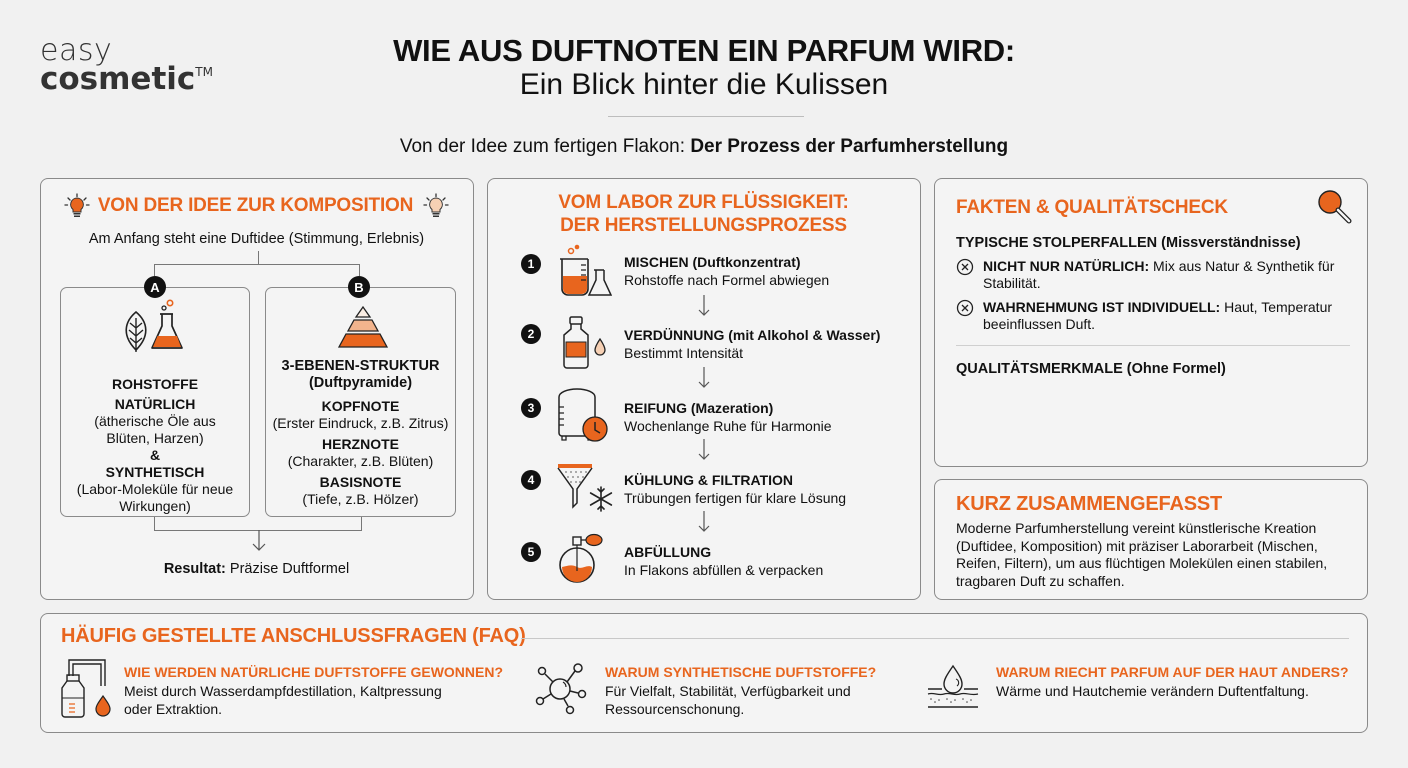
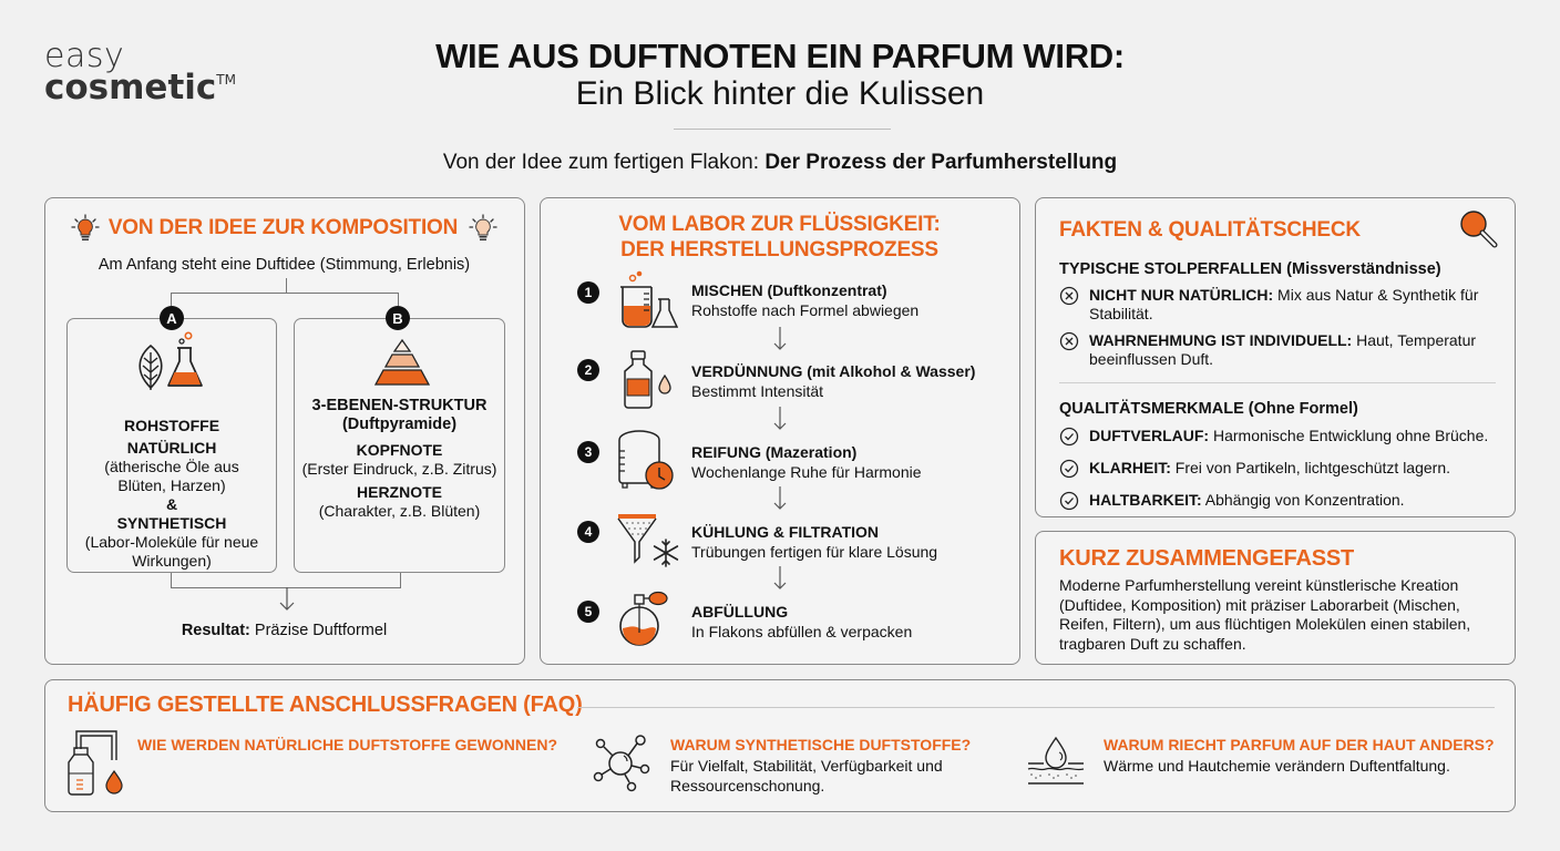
  easy
  cosmeticTM
  WIE AUS DUFTNOTEN EIN PARFUM WIRD:
  Ein Blick hinter die Kulissen
  Von der Idee zum fertigen Flakon: Der Prozess der Parfumherstellung
  VON DER IDEE ZUR KOMPOSITION
  Am Anfang steht eine Duftidee (Stimmung, Erlebnis)
  ROHSTOFFE
  NATÜRLICH
  (ätherische Öle aus Blüten, Harzen)
  &
  SYNTHETISCH
  (Labor-Moleküle für neue Wirkungen)
  A
  3-EBENEN-STRUKTUR
  (Duftpyramide)
  KOPFNOTE
  (Erster Eindruck, z.B. Zitrus)
  HERZNOTE
  (Charakter, z.B. Blüten)
- BASISNOTE
- (Tiefe, z.B. Hölzer)
  B
  Resultat: Präzise Duftformel
  VOM LABOR ZUR FLÜSSIGKEIT:
  DER HERSTELLUNGSPROZESS
  1
  MISCHEN (Duftkonzentrat)
  Rohstoffe nach Formel abwiegen
  2
  VERDÜNNUNG (mit Alkohol & Wasser)
  Bestimmt Intensität
  3
  REIFUNG (Mazeration)
  Wochenlange Ruhe für Harmonie
  4
  KÜHLUNG & FILTRATION
  Trübungen fertigen für klare Lösung
  5
  ABFÜLLUNG
  In Flakons abfüllen & verpacken
  FAKTEN & QUALITÄTSCHECK
  TYPISCHE STOLPERFALLEN (Missverständnisse)
  NICHT NUR NATÜRLICH: Mix aus Natur & Synthetik für Stabilität.
  WAHRNEHMUNG IST INDIVIDUELL: Haut, Temperatur beeinflussen Duft.
  QUALITÄTSMERKMALE (Ohne Formel)
+ DUFTVERLAUF: Harmonische Entwicklung ohne Brüche.
+ KLARHEIT: Frei von Partikeln, lichtgeschützt lagern.
+ HALTBARKEIT: Abhängig von Konzentration.
  KURZ ZUSAMMENGEFASST
  Moderne Parfumherstellung vereint künstlerische Kreation (Duftidee, Komposition) mit präziser Laborarbeit (Mischen, Reifen, Filtern), um aus flüchtigen Molekülen einen stabilen, tragbaren Duft zu schaffen.
  HÄUFIG GESTELLTE ANSCHLUSSFRAGEN (FAQ)
  WIE WERDEN NATÜRLICHE DUFTSTOFFE GEWONNEN?
- Meist durch Wasserdampfdestillation, Kaltpressung oder Extraktion.
  WARUM SYNTHETISCHE DUFTSTOFFE?
  Für Vielfalt, Stabilität, Verfügbarkeit und Ressourcenschonung.
  WARUM RIECHT PARFUM AUF DER HAUT ANDERS?
  Wärme und Hautchemie verändern Duftentfaltung.
